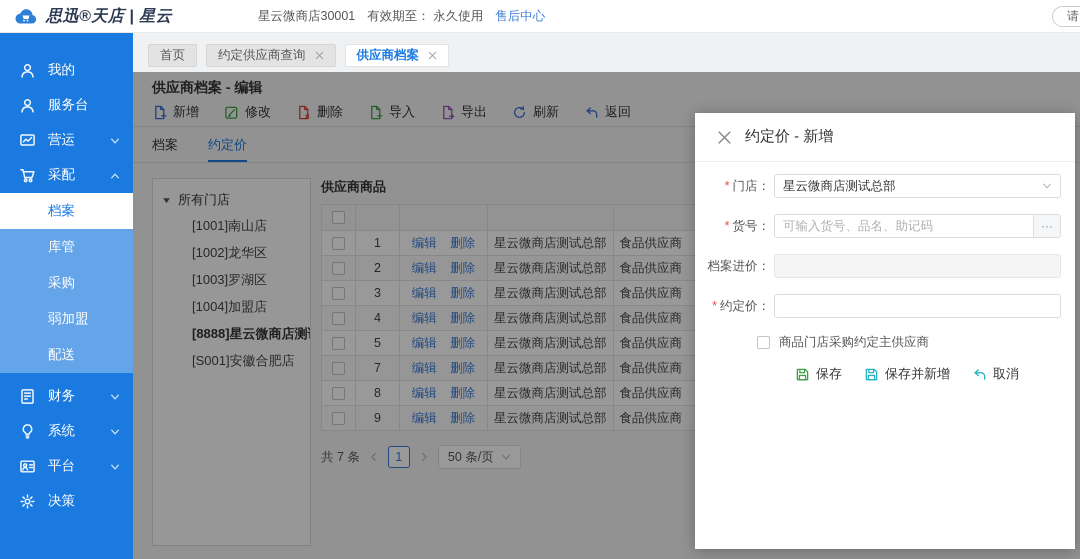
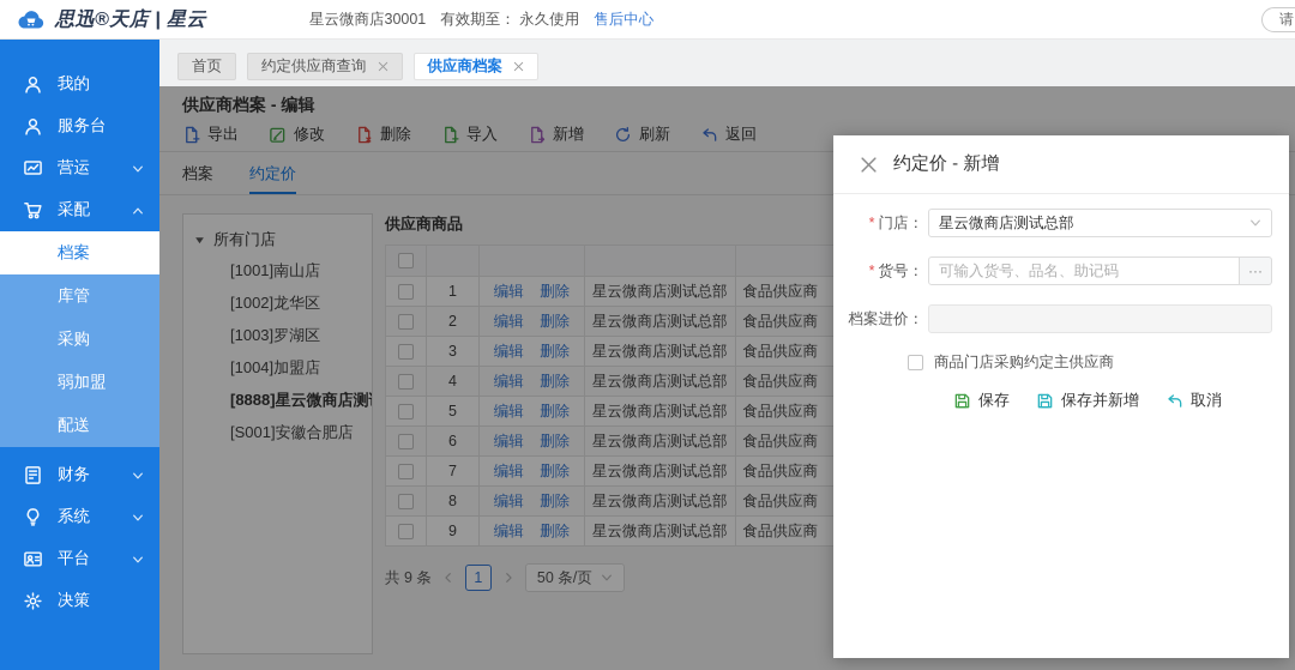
  思迅®天店 | 星云
  星云微商店30001
  有效期至： 永久使用
  售后中心
  请
  我的
  服务台
  营运
  采配
  档案
  库管
  采购
  弱加盟
  配送
  财务
  系统
  平台
  决策
  首页
  约定供应商查询
  供应商档案
  供应商档案 - 编辑
- 新增
+ 导出
  修改
  删除
  导入
- 导出
+ 新增
  刷新
  返回
  档案
  约定价
  所有门店
  [1001]南山店
  [1002]龙华区
  [1003]罗湖区
  [1004]加盟店
  [8888]星云微商店测
  [S001]安徽合肥店
  供应商商品
  	1	编辑 删除	星云微商店测试总部	食品供应商
  	2	编辑 删除	星云微商店测试总部	食品供应商
  	3	编辑 删除	星云微商店测试总部	食品供应商
  	4	编辑 删除	星云微商店测试总部	食品供应商
  	5	编辑 删除	星云微商店测试总部	食品供应商
+ 	6	编辑 删除	星云微商店测试总部	食品供应商
  	7	编辑 删除	星云微商店测试总部	食品供应商
  	8	编辑 删除	星云微商店测试总部	食品供应商
  	9	编辑 删除	星云微商店测试总部	食品供应商
- 共 7 条
+ 共 9 条
  1
  50 条/页
  约定价 - 新增
  门店：
  星云微商店测试总部
  货号：
  可输入货号、品名、助记码
  ···
  档案进价：
- 约定价：
  商品门店采购约定主供应商
  保存
  保存并新增
  取消
